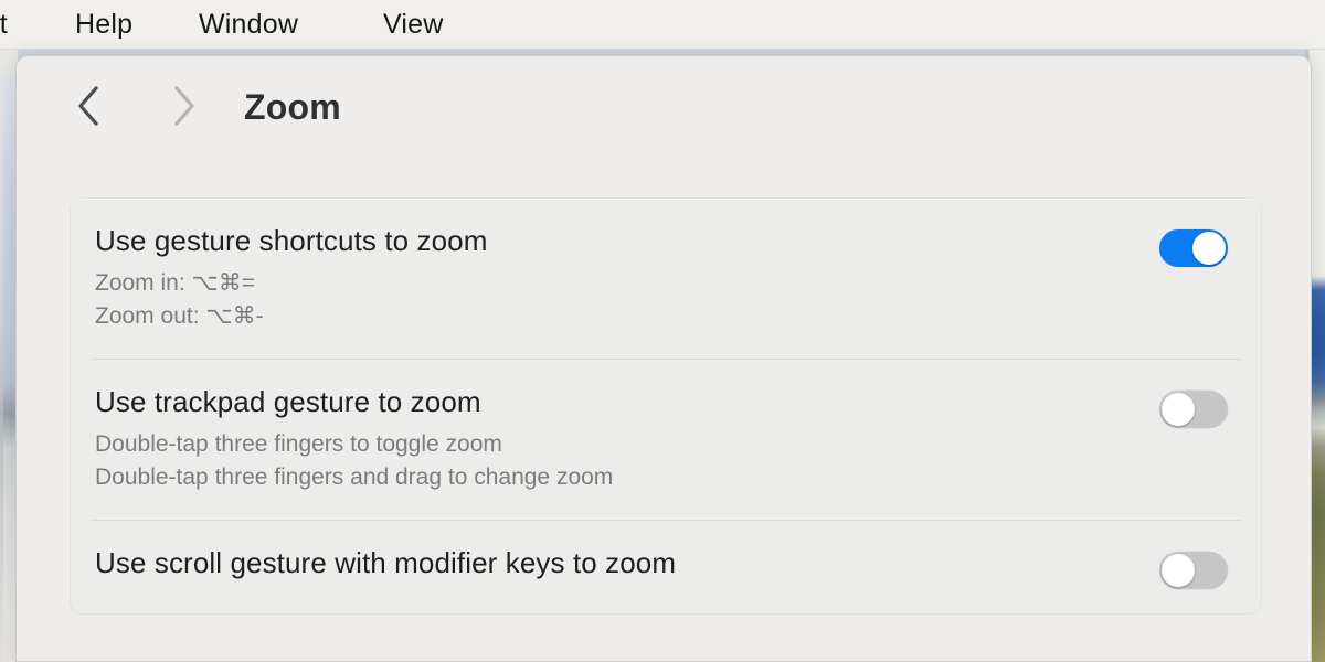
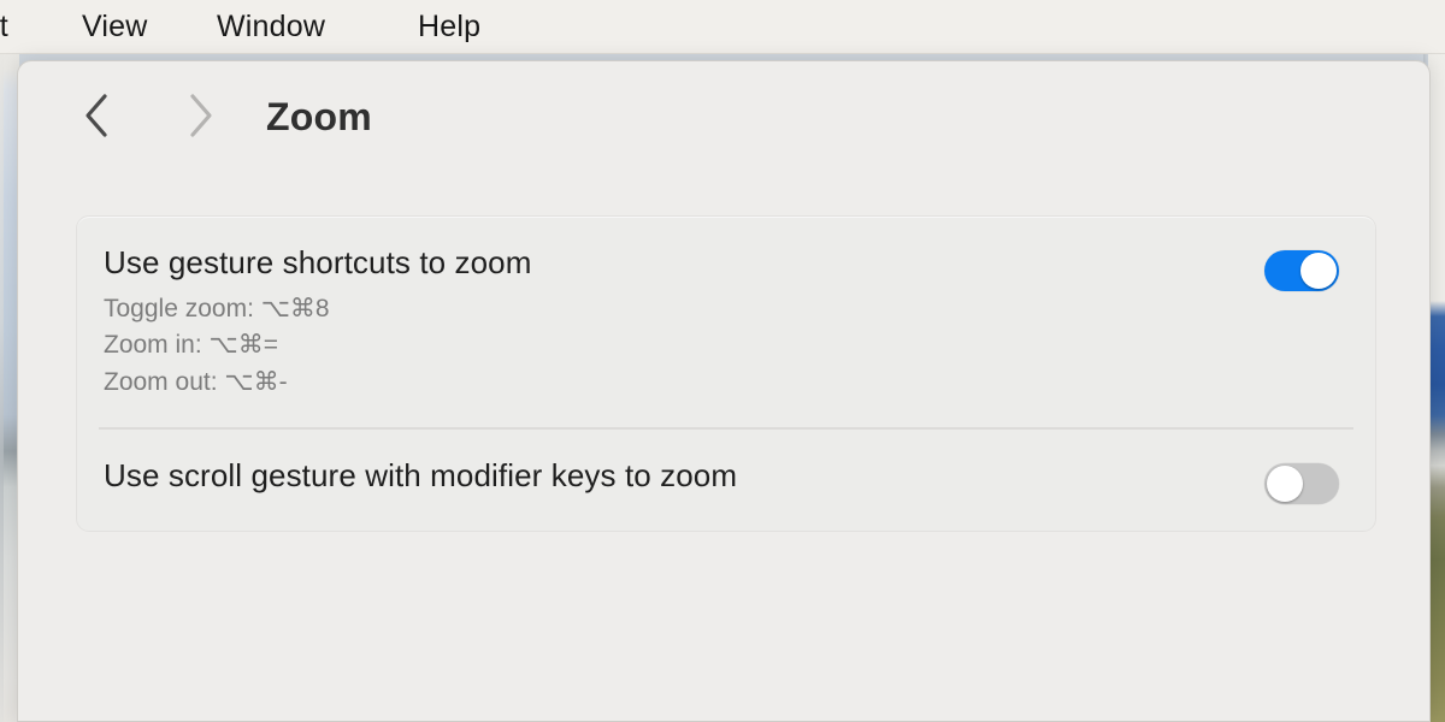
- Help
+ View
  Window
- View
+ Help
  Zoom
  Use gesture shortcuts to zoom
+ Toggle zoom: ⌥⌘8
  Zoom in: ⌥⌘=
  Zoom out: ⌥⌘-
- Use trackpad gesture to zoom
- Double-tap three fingers to toggle zoom
- Double-tap three fingers and drag to change zoom
  Use scroll gesture with modifier keys to zoom
